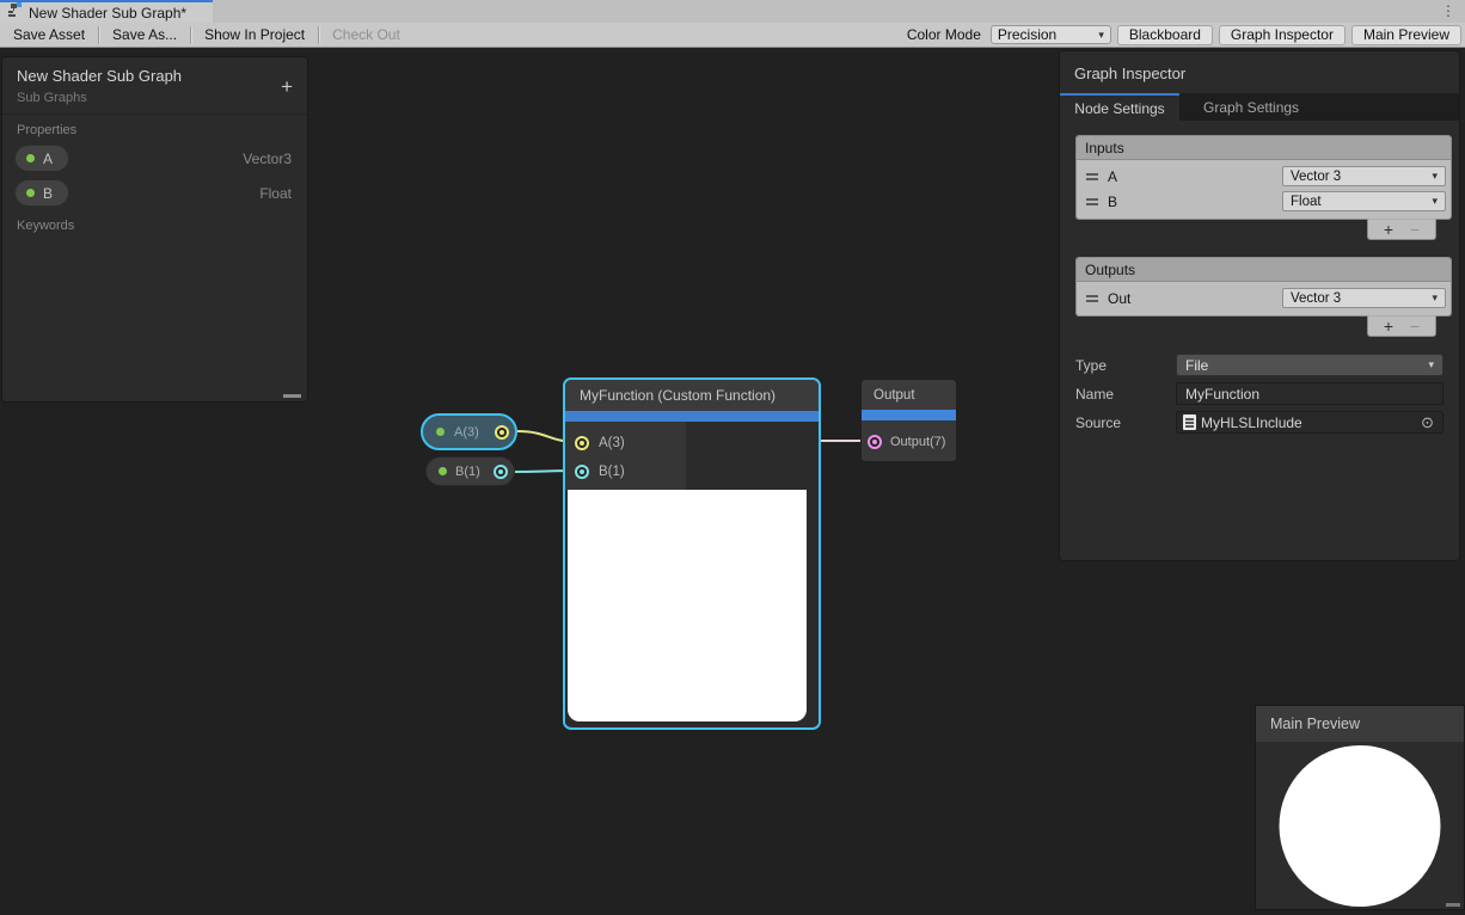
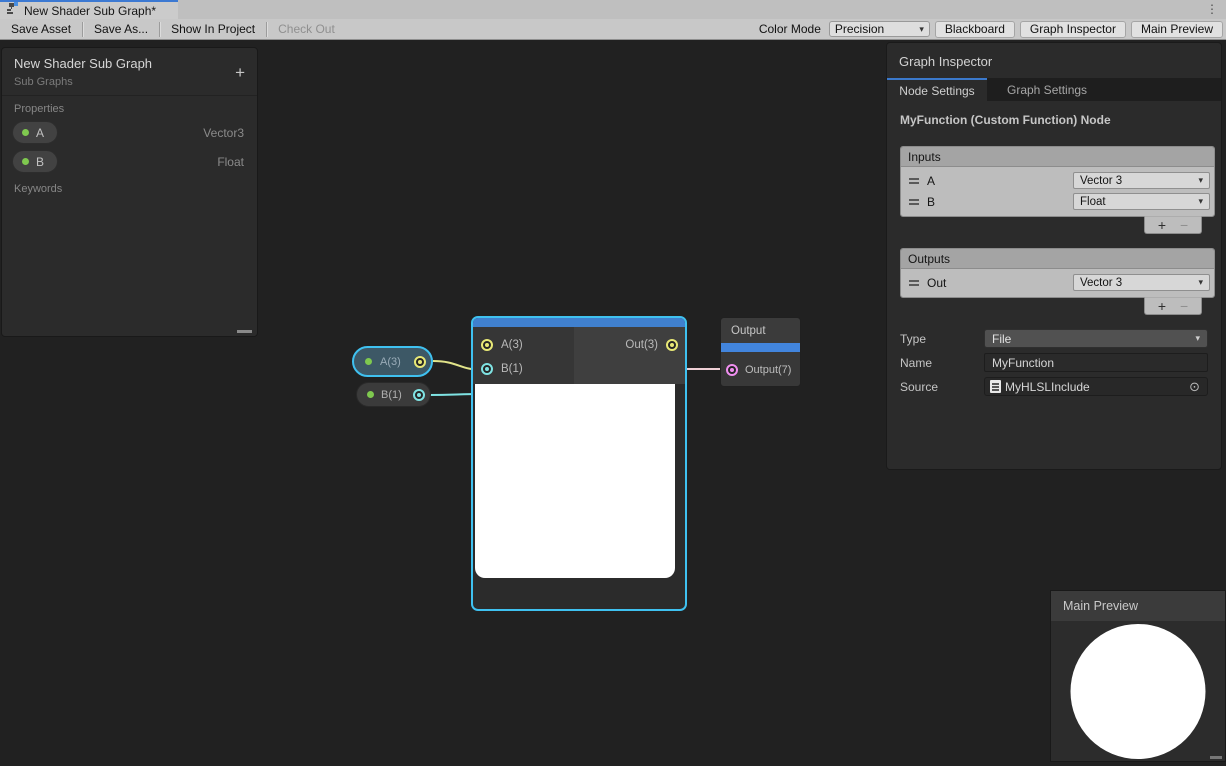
  New Shader Sub Graph*
  ⋮
  Save Asset
  Save As...
  Show In Project
  Check Out
  Color Mode
  Precision
  ▾
  Blackboard
  Graph Inspector
  Main Preview
  A(3)
  B(1)
- MyFunction (Custom Function)
  A(3)
  B(1)
+ Out(3)
  Output
  Output(7)
  New Shader Sub Graph
  Sub Graphs
  +
  Properties
  A
  Vector3
  B
  Float
  Keywords
  Graph Inspector
  Node Settings
  Graph Settings
+ MyFunction (Custom Function) Node
  Inputs
  A
  Vector 3
  ▾
  B
  Float
  ▾
  +
  −
  Outputs
  Out
  Vector 3
  ▾
  +
  −
  Type
  File
  ▾
  Name
  MyFunction
  Source
  MyHLSLInclude
  ⊙
  Main Preview
